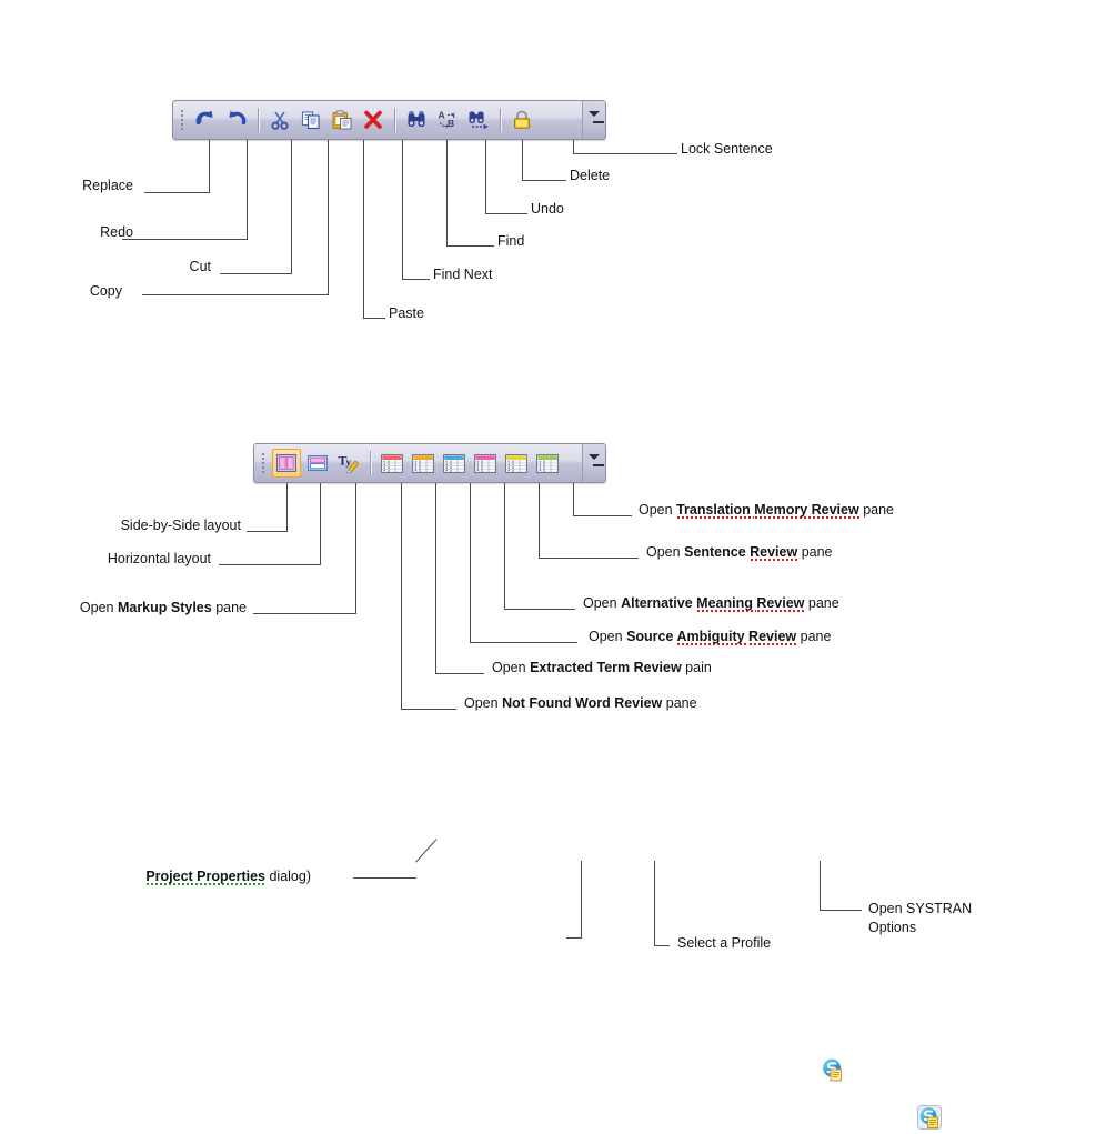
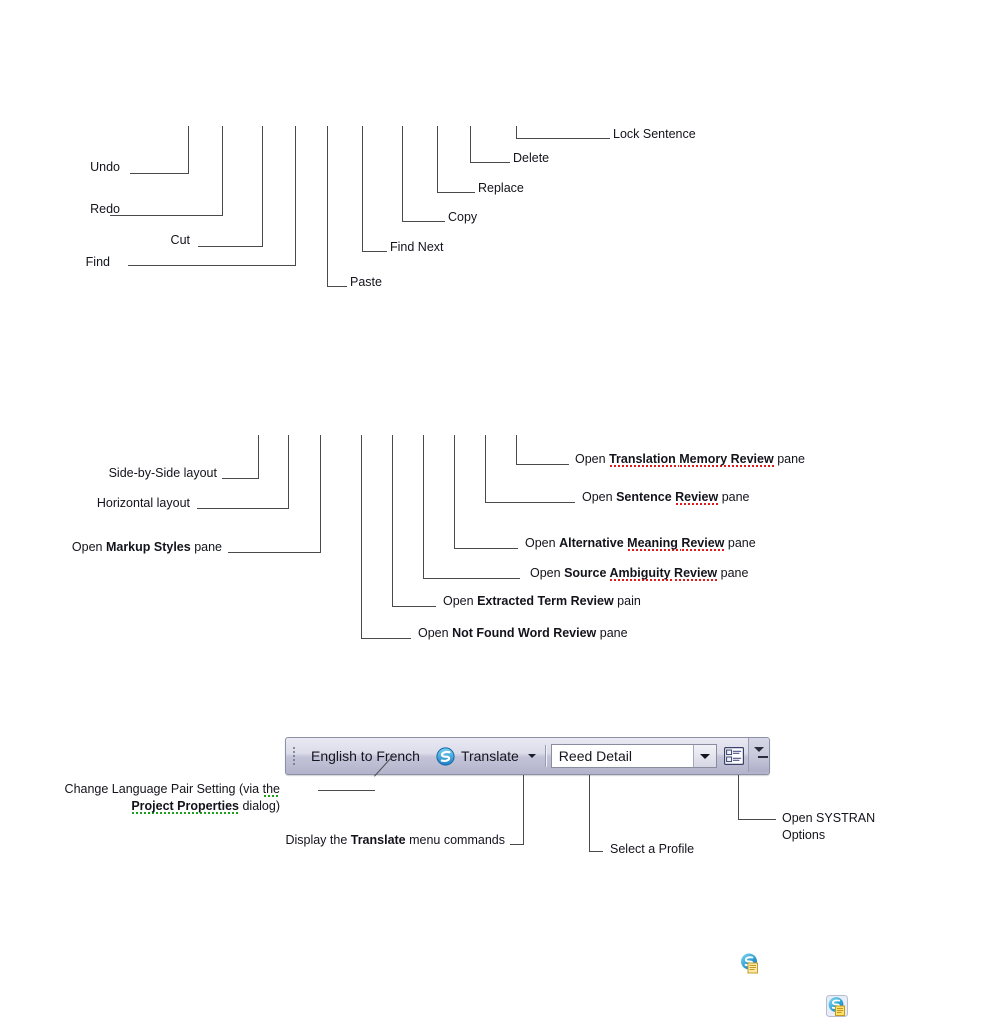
- A
- B
- Replace
+ Undo
  Redo
  Cut
- Copy
+ Find
  Paste
  Find Next
- Find
+ Copy
- Undo
+ Replace
  Delete
  Lock Sentence
- T
- y
  Side-by-Side layout
  Horizontal layout
  Open Markup Styles pane
  Open Translation Memory Review pane
  Open Sentence Review pane
  Open Alternative Meaning Review pane
  Open Source Ambiguity Review pane
  Open Extracted Term Review pain
  Open Not Found Word Review pane
+ English to French
+ Translate
+ Reed Detail
+ Change Language Pair Setting (via the
  Project Properties dialog)
+ Display the Translate menu commands
  Select a Profile
  Open SYSTRAN
  Options
